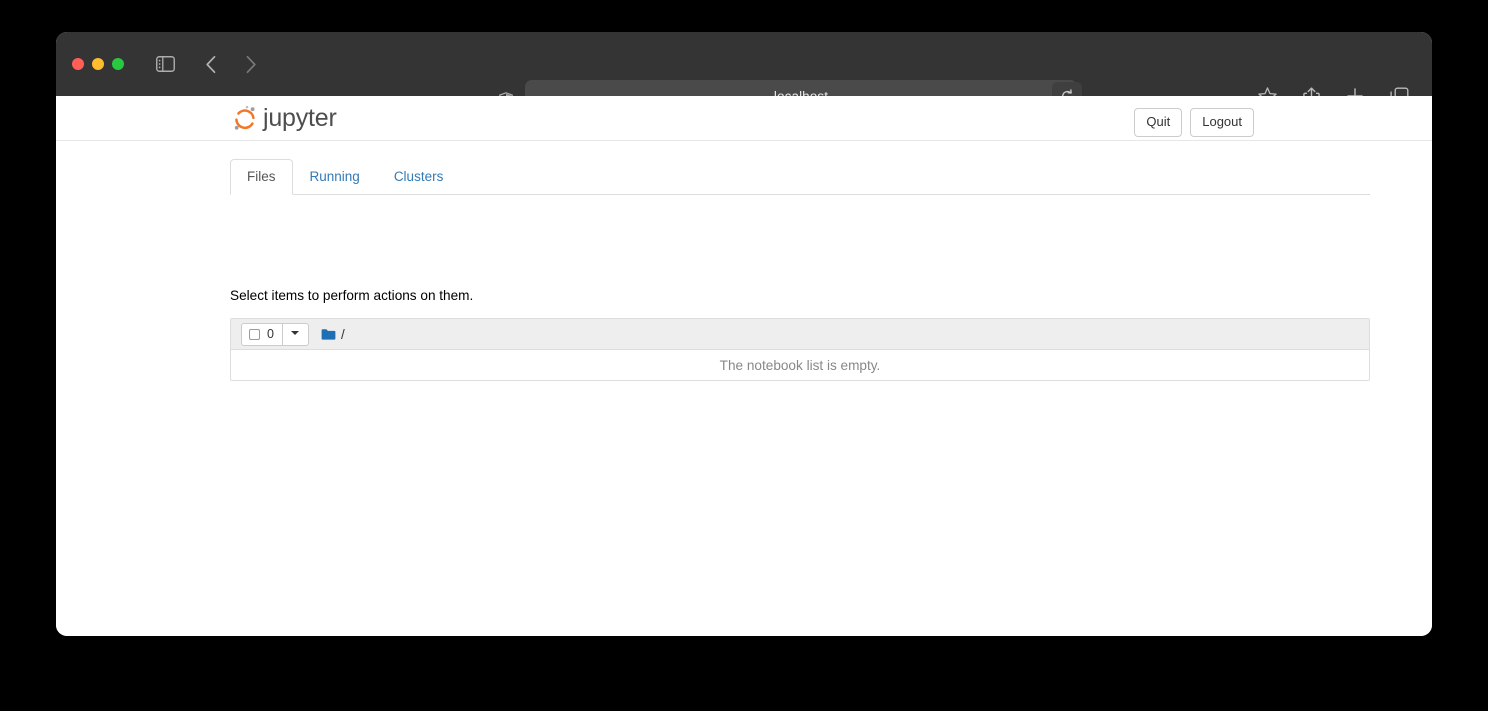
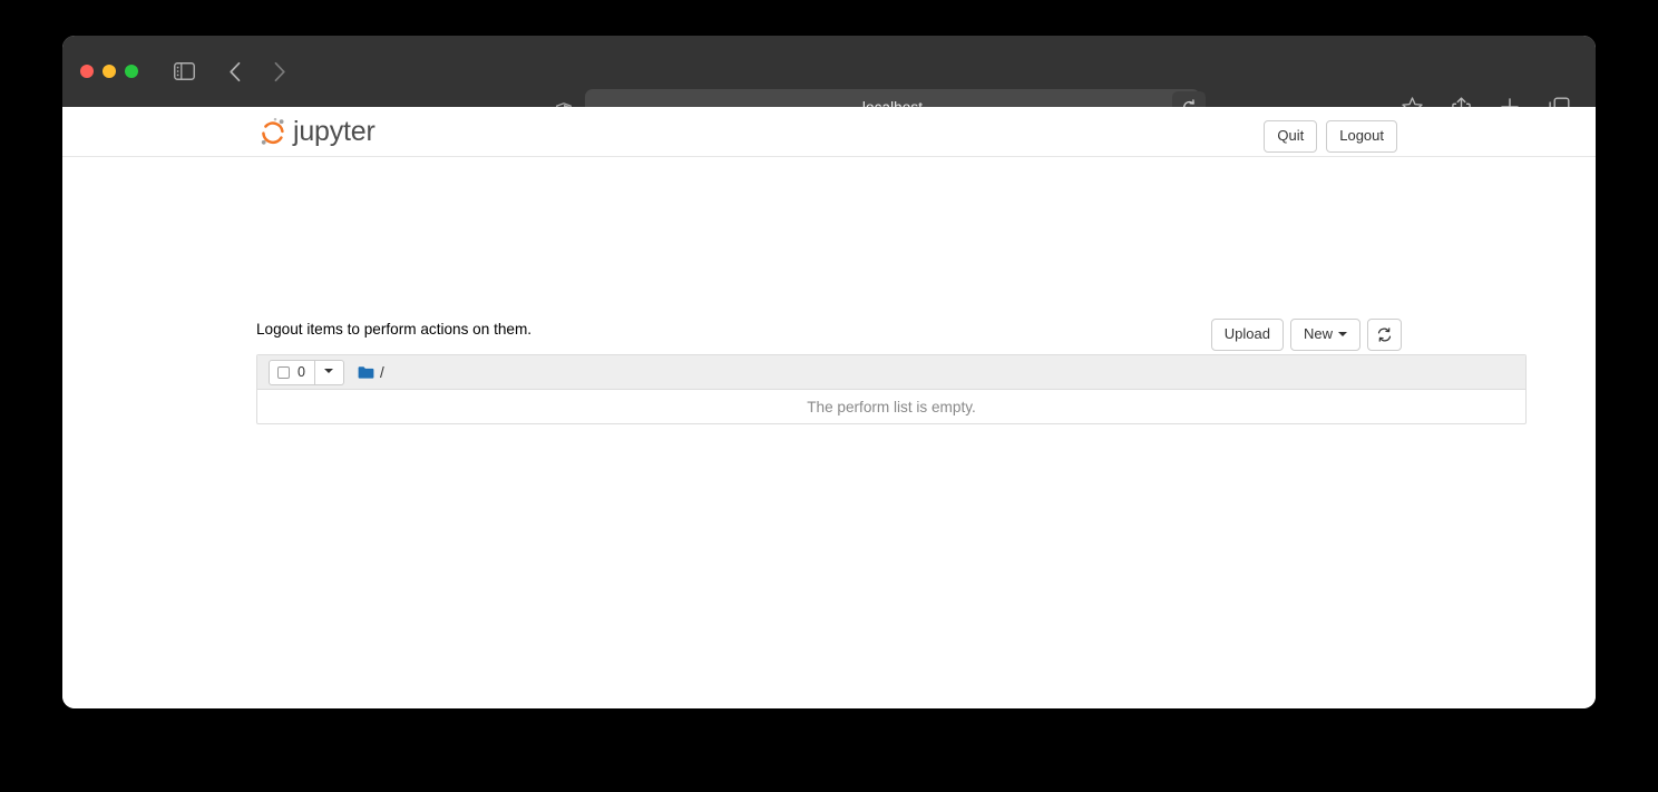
  jupyter
  Quit
  Logout
- Files
- Running
- Clusters
- Select items to perform actions on them.
+ Logout items to perform actions on them.
+ Upload
+ New
  0
  /
- The notebook list is empty.
+ The perform list is empty.
